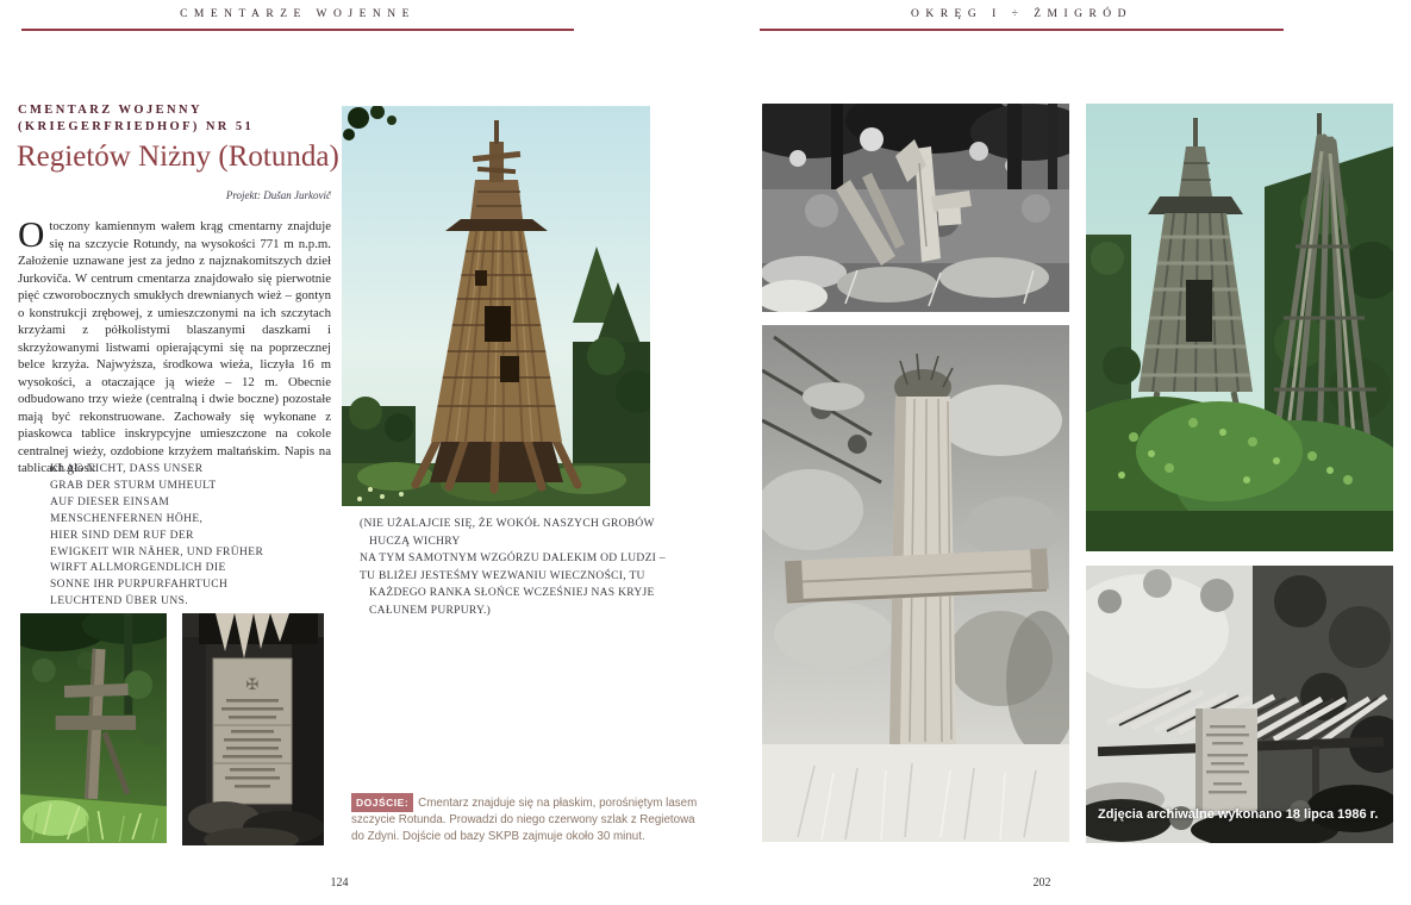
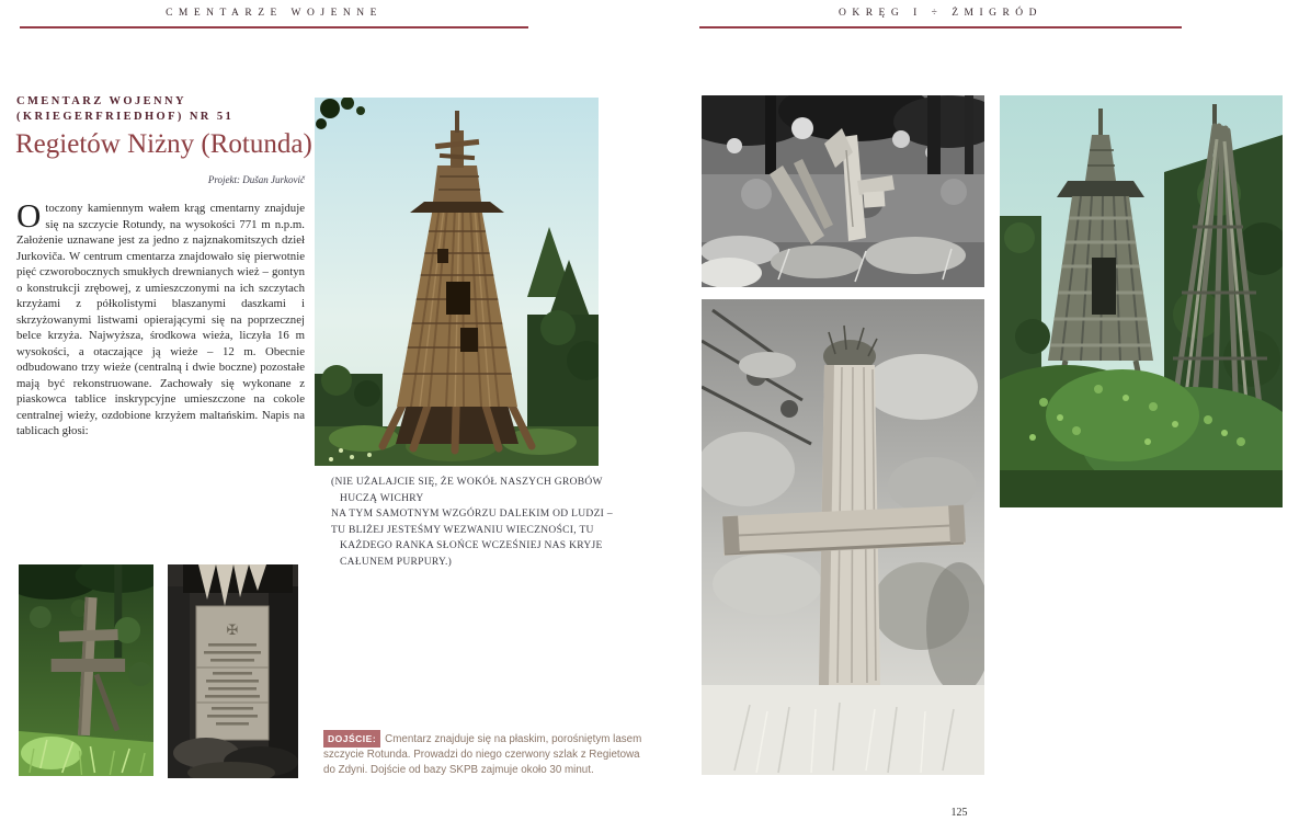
  CMENTARZE WOJENNE
  OKRĘG I ÷ ŻMIGRÓD
  CMENTARZ WOJENNY
  (KRIEGERFRIEDHOF) NR 51
  Regietów Niżny (Rotunda)
  Projekt: Dušan Jurkovič
  O
  toczony kamiennym wałem krąg cmentarny znajduje się na szczycie Rotundy, na wysokości 771 m n.p.m. Założenie uznawane jest za jedno z najznakomitszych dzieł Jurkoviča. W centrum cmentarza znajdowało się pierwotnie pięć czworobocznych smukłych drewnianych wież – gontyn o konstrukcji zrębowej, z umieszczonymi na ich szczytach krzyżami z półkolistymi blaszanymi daszkami i skrzyżowanymi listwami opierającymi się na poprzecznej belce krzyża. Najwyższa, środkowa wieża, liczyła 16 m wysokości, a otaczające ją wieże – 12 m. Obecnie odbudowano trzy wieże (centralną i dwie boczne) pozostałe mają być rekonstruowane. Zachowały się wykonane z piaskowca tablice inskrypcyjne umieszczone na cokole centralnej wieży, ozdobione krzyżem maltańskim. Napis na tablicach głosi:
- KLAG NICHT, DASS UNSER
- GRAB DER STURM UMHEULT
- AUF DIESER EINSAM
- MENSCHENFERNEN HÖHE,
- HIER SIND DEM RUF DER
- EWIGKEIT WIR NÄHER, UND FRÜHER
- WIRFT ALLMORGENDLICH DIE
- SONNE IHR PURPURFAHRTUCH
- LEUCHTEND ÜBER UNS.
  (NIE UŻALAJCIE SIĘ, ŻE WOKÓŁ NASZYCH GROBÓW
  HUCZĄ WICHRY
  NA TYM SAMOTNYM WZGÓRZU DALEKIM OD LUDZI –
  TU BLIŻEJ JESTEŚMY WEZWANIU WIECZNOŚCI, TU
  KAŻDEGO RANKA SŁOŃCE WCZEŚNIEJ NAS KRYJE
  CAŁUNEM PURPURY.)
  DOJŚCIE: Cmentarz znajduje się na płaskim, porośniętym lasem szczycie Rotunda. Prowadzi do niego czerwony szlak z Regietowa do Zdyni. Dojście od bazy SKPB zajmuje około 30 minut.
  ✠
- 124
- Zdjęcia archiwalne wykonano 18 lipca 1986 r.
- 202
+ 125
